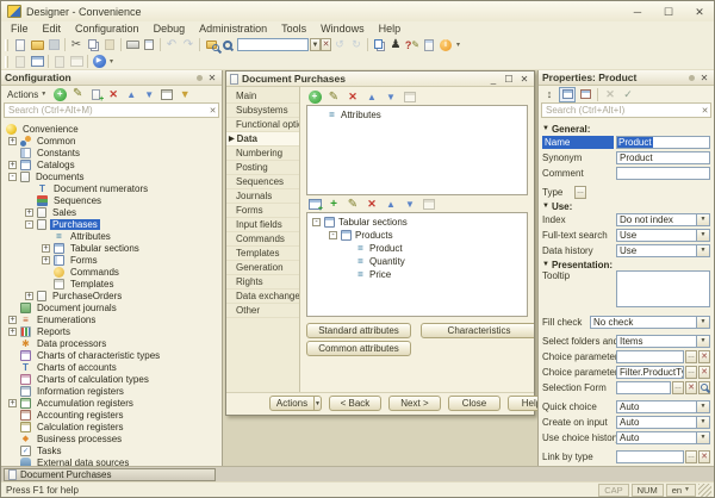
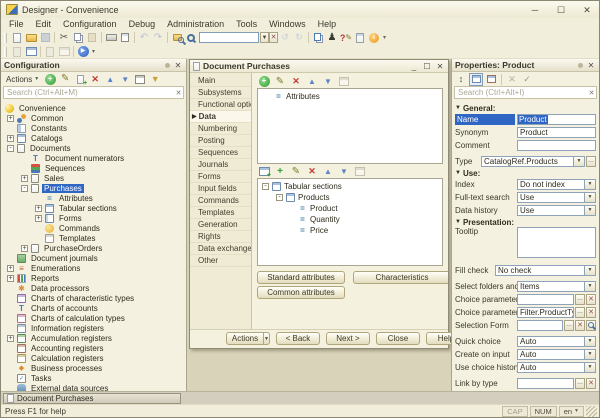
  Designer - Convenience
  ─
  ☐
  ✕
  File
  Edit
  Configuration
  Debug
  Administration
  Tools
  Windows
  Help
  ✂
  ↶
  ↷
  ↺
  ↻
  ♟
  ?
  ✎
  Configuration
  ✕
  Actions
  +
  ✎
  ✕
  ▲
  ▼
  ▼
  Search (Ctrl+Alt+M)
  Convenience
  Common
  Constants
  Catalogs
  Documents
  Document numerators
  Sequences
  Sales
  Purchases
  Attributes
  Tabular sections
  Forms
  Commands
  Templates
  PurchaseOrders
  Document journals
  Enumerations
  Reports
  Data processors
  Charts of characteristic types
  Charts of accounts
  Charts of calculation types
  Information registers
  Accumulation registers
  Accounting registers
  Calculation registers
  Business processes
  Tasks
  External data sources
  Document Purchases
  _
  ☐
  ✕
  Main
  Subsystems
  Functional opti
  Data
  Numbering
  Posting
  Sequences
  Journals
  Forms
  Input fields
  Commands
  Templates
  Generation
  Rights
  Data exchange
  Other
  +
  ✎
  ✕
  ▲
  ▼
  Attributes
  +
  ✎
  ✕
  ▲
  ▼
  Tabular sections
  Products
  Product
  Quantity
  Price
  Standard attributes
  Characteristics
  Common attributes
  Actions
  < Back
  Next >
  Close
  Hel
  Properties: Product
  ✕
  ↕
  ✕
  ✓
  Search (Ctrl+Alt+I)
  General:
  Name
  Product
  Synonym
  Product
  Comment
  Type
+ CatalogRef.Products
  Use:
  Index
  Do not index
  Full-text search
  Use
  Data history
  Use
  Presentation:
  Tooltip
  Fill check
  No check
  Select folders an
  Items
  Choice paramete
  Choice paramete
  Selection Form
  Quick choice
  Auto
  Create on input
  Auto
  Use choice histor
  Auto
  Link by type
  Document Purchases
  Press F1 for help
  CAP
  NUM
  en
